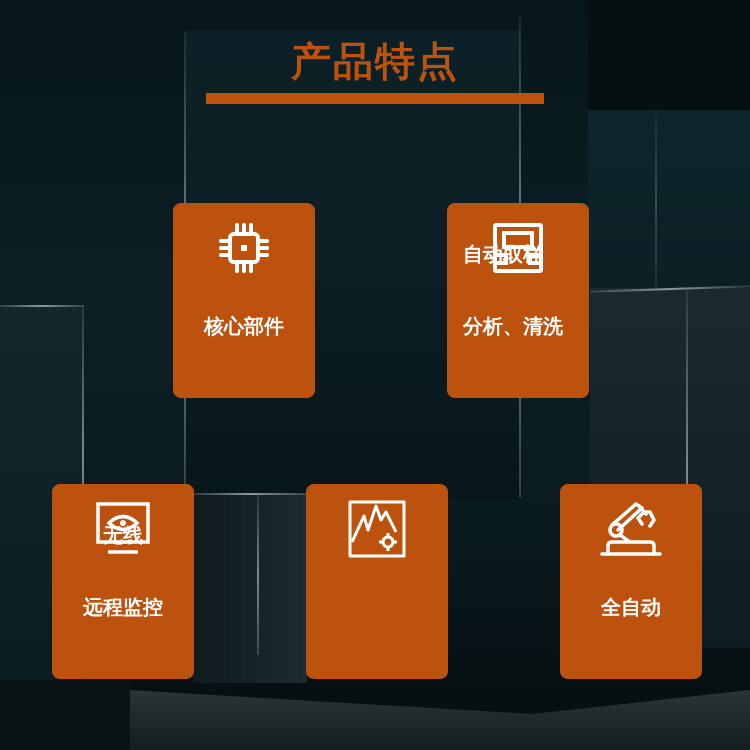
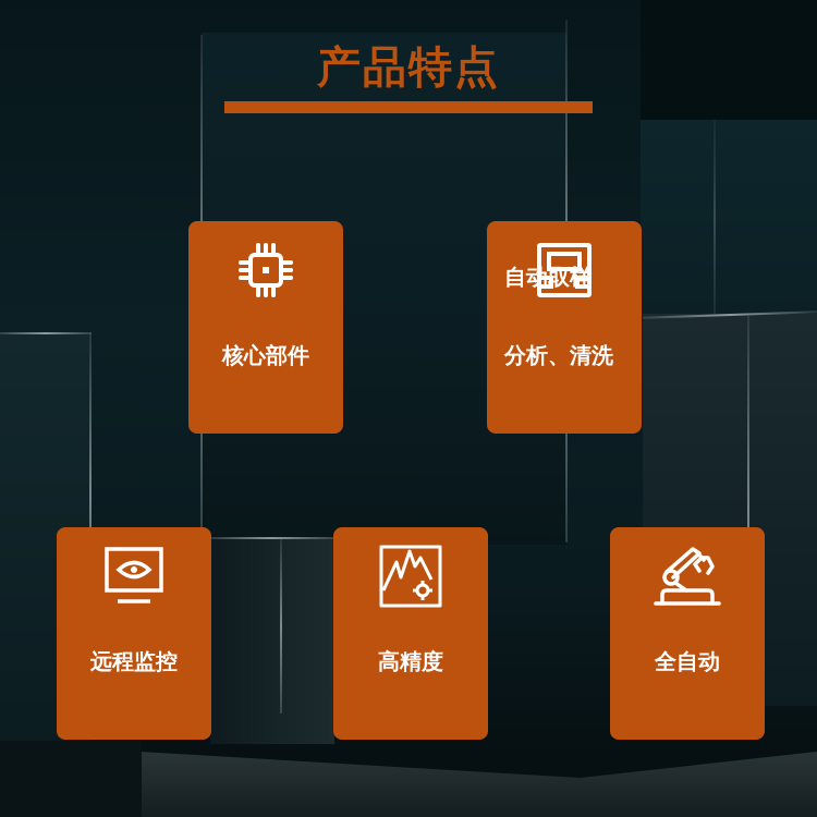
  产品特点
  核心部件
  自动取样
  分析、清洗
- 无线
  远程监控
+ 高精度
  全自动
